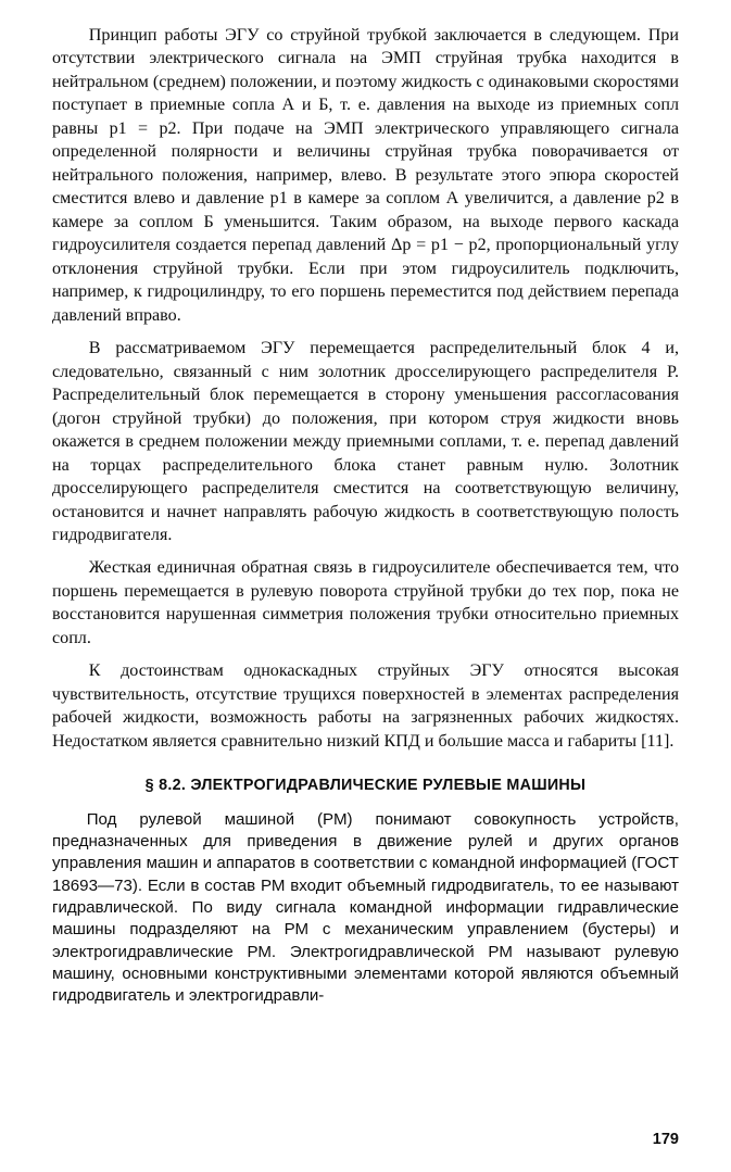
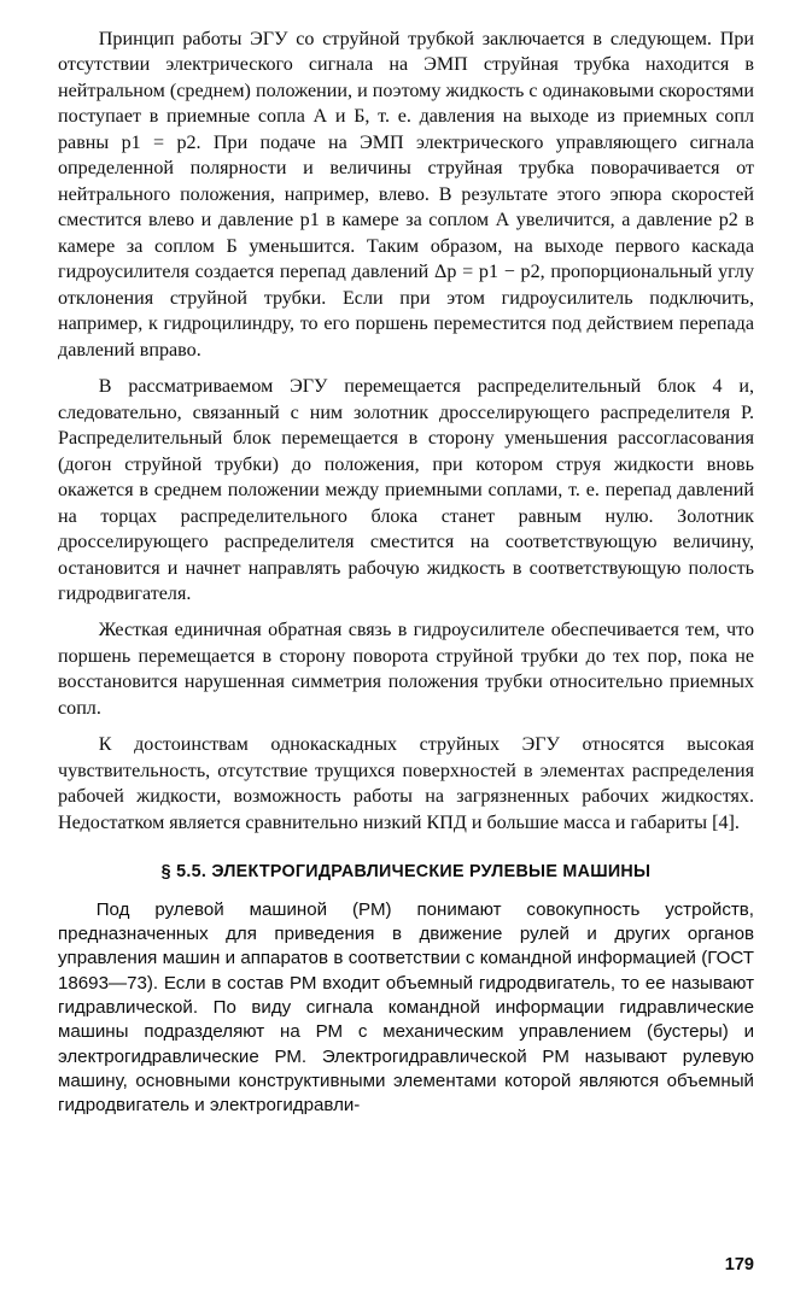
  Принцип работы ЭГУ со струйной трубкой заключается в следующем. При отсутствии электрического сигнала на ЭМП струйная трубка находится в нейтральном (среднем) положении, и поэтому жидкость с одинаковыми скоростями поступает в приемные сопла А и Б, т. е. давления на выходе из приемных сопл равны p1 = p2. При подаче на ЭМП электрического управляющего сигнала определенной полярности и величины струйная трубка поворачивается от нейтрального положения, например, влево. В результате этого эпюра скоростей сместится влево и давление p1 в камере за соплом А увеличится, а давление p2 в камере за соплом Б уменьшится. Таким образом, на выходе первого каскада гидроусилителя создается перепад давлений Δp = p1 − p2, пропорциональный углу отклонения струйной трубки. Если при этом гидроусилитель подключить, например, к гидроцилиндру, то его поршень переместится под действием перепада давлений вправо.
  В рассматриваемом ЭГУ перемещается распределительный блок 4 и, следовательно, связанный с ним золотник дросселирующего распределителя Р. Распределительный блок перемещается в сторону уменьшения рассогласования (догон струйной трубки) до положения, при котором струя жидкости вновь окажется в среднем положении между приемными соплами, т. е. перепад давлений на торцах распределительного блока станет равным нулю. Золотник дросселирующего распределителя сместится на соответствующую величину, остановится и начнет направлять рабочую жидкость в соответствующую полость гидродвигателя.
- Жесткая единичная обратная связь в гидроусилителе обеспечивается тем, что поршень перемещается в рулевую поворота струйной трубки до тех пор, пока не восстановится нарушенная симметрия положения трубки относительно приемных сопл.
+ Жесткая единичная обратная связь в гидроусилителе обеспечивается тем, что поршень перемещается в сторону поворота струйной трубки до тех пор, пока не восстановится нарушенная симметрия положения трубки относительно приемных сопл.
- К достоинствам однокаскадных струйных ЭГУ относятся высокая чувствительность, отсутствие трущихся поверхностей в элементах распределения рабочей жидкости, возможность работы на загрязненных рабочих жидкостях. Недостатком является сравнительно низкий КПД и большие масса и габариты [11].
+ К достоинствам однокаскадных струйных ЭГУ относятся высокая чувствительность, отсутствие трущихся поверхностей в элементах распределения рабочей жидкости, возможность работы на загрязненных рабочих жидкостях. Недостатком является сравнительно низкий КПД и большие масса и габариты [4].
- § 8.2. ЭЛЕКТРОГИДРАВЛИЧЕСКИЕ РУЛЕВЫЕ МАШИНЫ
+ § 5.5. ЭЛЕКТРОГИДРАВЛИЧЕСКИЕ РУЛЕВЫЕ МАШИНЫ
  Под рулевой машиной (РМ) понимают совокупность устройств, предназначенных для приведения в движение рулей и других органов управления машин и аппаратов в соответствии с командной информацией (ГОСТ 18693—73). Если в состав РМ входит объемный гидродвигатель, то ее называют гидравлической. По виду сигнала командной информации гидравлические машины подразделяют на РМ с механическим управлением (бустеры) и электрогидравлические РМ. Электрогидравлической РМ называют рулевую машину, основными конструктивными элементами которой являются объемный гидродвигатель и электрогидравли-
  179
